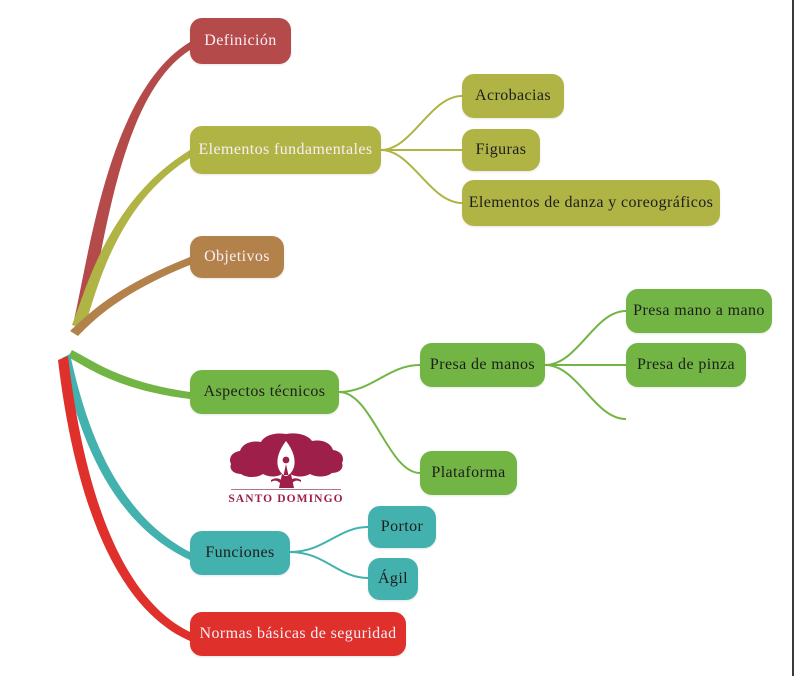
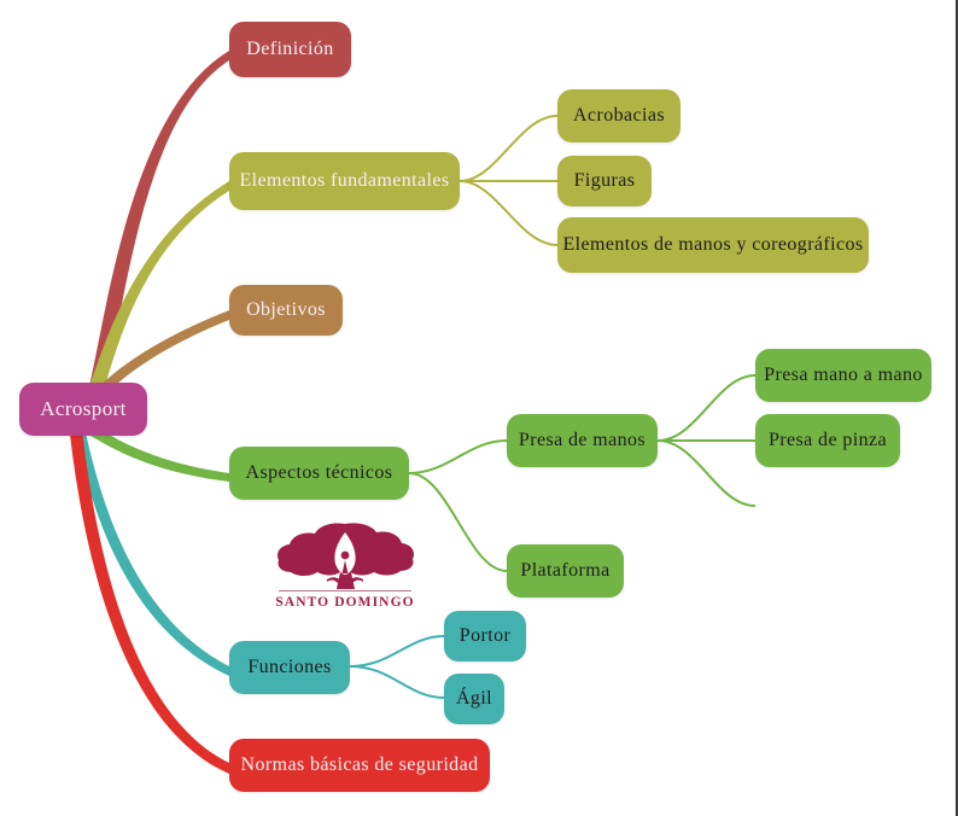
+ Acrosport
  Definición
  Elementos fundamentales
  Acrobacias
  Figuras
- Elementos de danza y coreográficos
+ Elementos de manos y coreográficos
  Objetivos
  Aspectos técnicos
  Presa de manos
  Presa mano a mano
  Presa de pinza
  Plataforma
  Funciones
  Portor
  Ágil
  Normas básicas de seguridad
  SANTO DOMINGO
